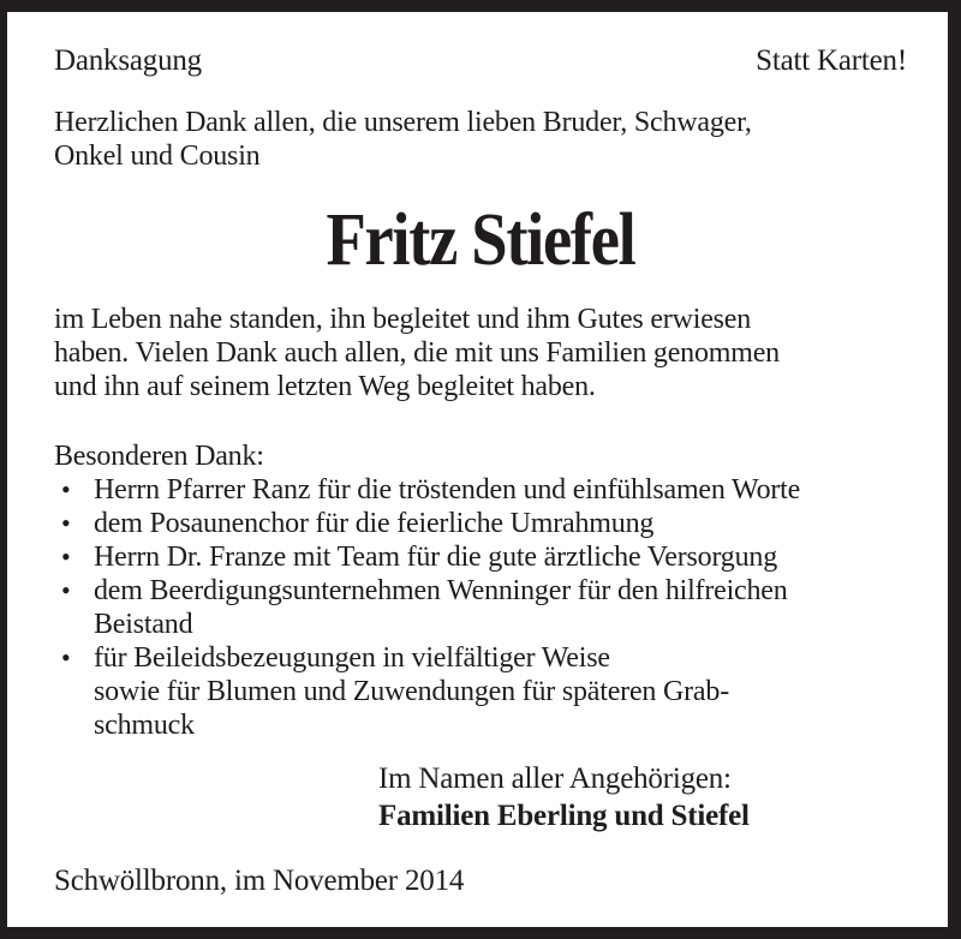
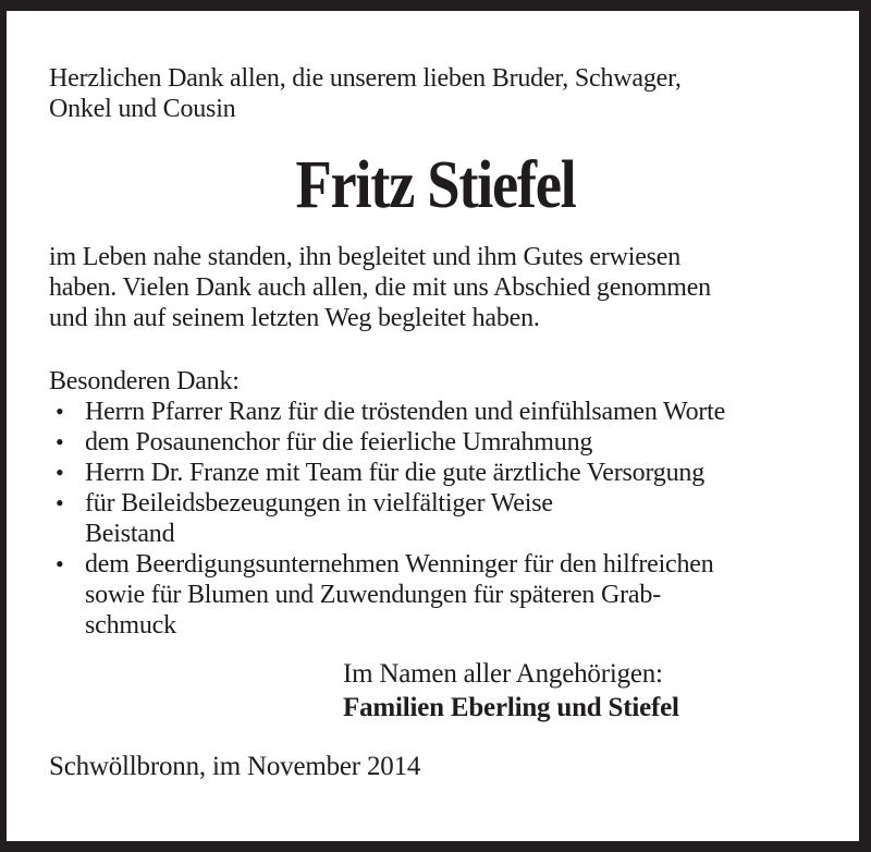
- Danksagung
- Statt Karten!
  Herzlichen Dank allen, die unserem lieben Bruder, Schwager,
  Onkel und Cousin
  Fritz Stiefel
  im Leben nahe standen, ihn begleitet und ihm Gutes erwiesen
- haben. Vielen Dank auch allen, die mit uns Familien genommen
+ haben. Vielen Dank auch allen, die mit uns Abschied genommen
  und ihn auf seinem letzten Weg begleitet haben.
  Besonderen Dank:
  •
  Herrn Pfarrer Ranz für die tröstenden und einfühlsamen Worte
  •
  dem Posaunenchor für die feierliche Umrahmung
  •
  Herrn Dr. Franze mit Team für die gute ärztliche Versorgung
  •
- dem Beerdigungsunternehmen Wenninger für den hilfreichen
+ für Beileidsbezeugungen in vielfältiger Weise
  Beistand
  •
- für Beileidsbezeugungen in vielfältiger Weise
+ dem Beerdigungsunternehmen Wenninger für den hilfreichen
  sowie für Blumen und Zuwendungen für späteren Grab-
  schmuck
  Im Namen aller Angehörigen:
  Familien Eberling und Stiefel
  Schwöllbronn, im November 2014
